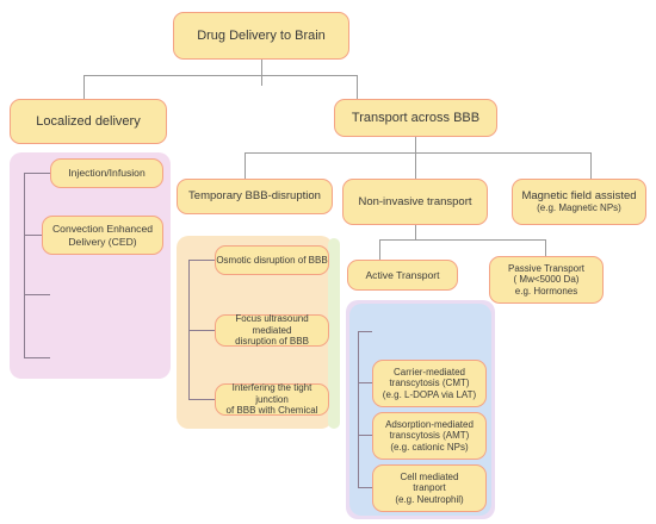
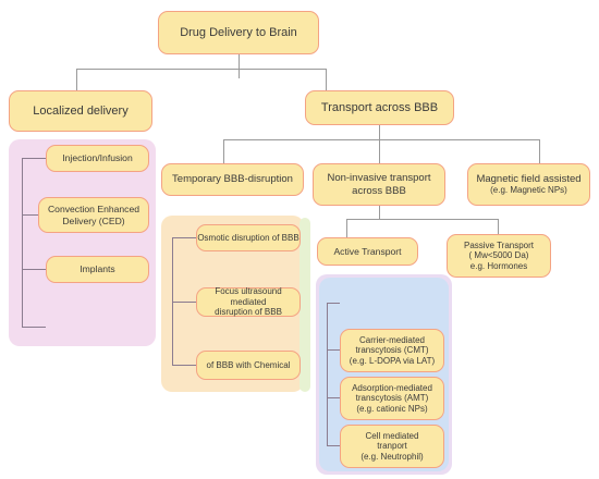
  Drug Delivery to Brain
  Localized delivery
  Transport across BBB
  Injection/Infusion
  Convection Enhanced
  Delivery (CED)
+ Implants
  Temporary BBB-disruption
  Non-invasive transport
+ across BBB
  Magnetic field assisted
  (e.g. Magnetic NPs)
  Osmotic disruption of BBB
  Focus ultrasound mediated
  disruption of BBB
- Interfering the tight junction
  of BBB with Chemical
  Active Transport
  Passive Transport
  ( Mw<5000 Da)
  e.g. Hormones
  Carrier-mediated
  transcytosis (CMT)
  (e.g. L-DOPA via LAT)
  Adsorption-mediated
  transcytosis (AMT)
  (e.g. cationic NPs)
  Cell mediated
  tranport
  (e.g. Neutrophil)
